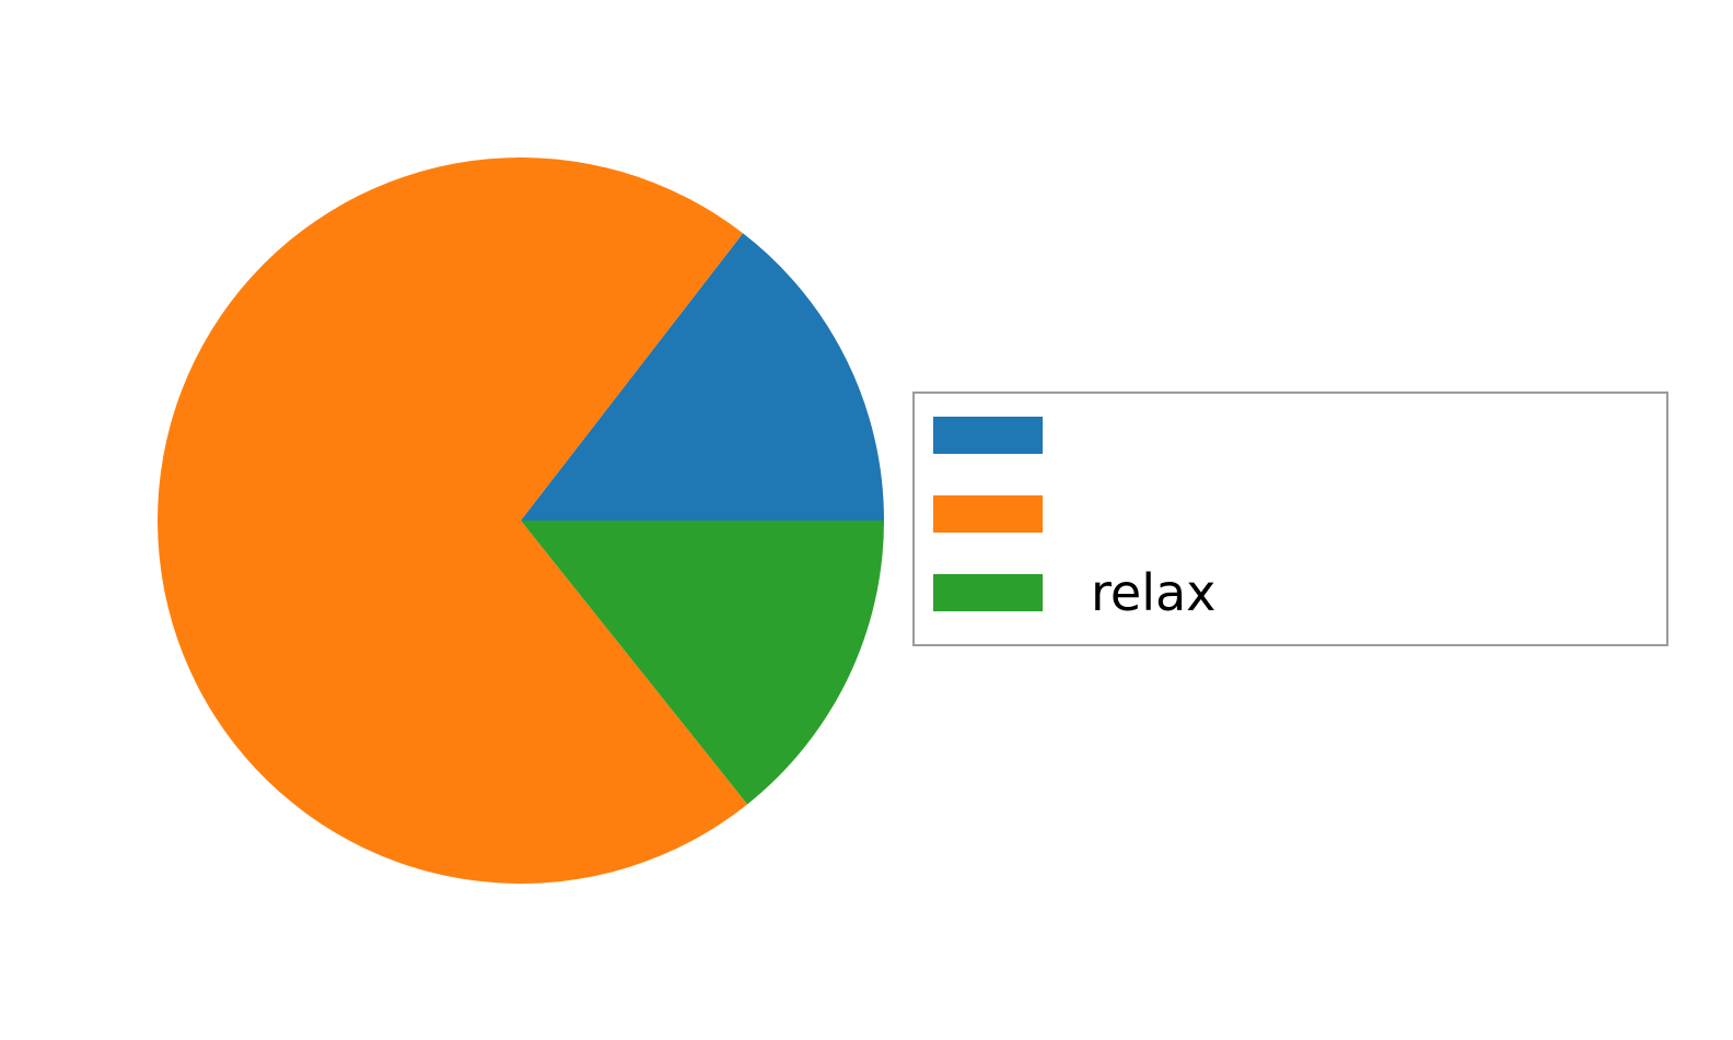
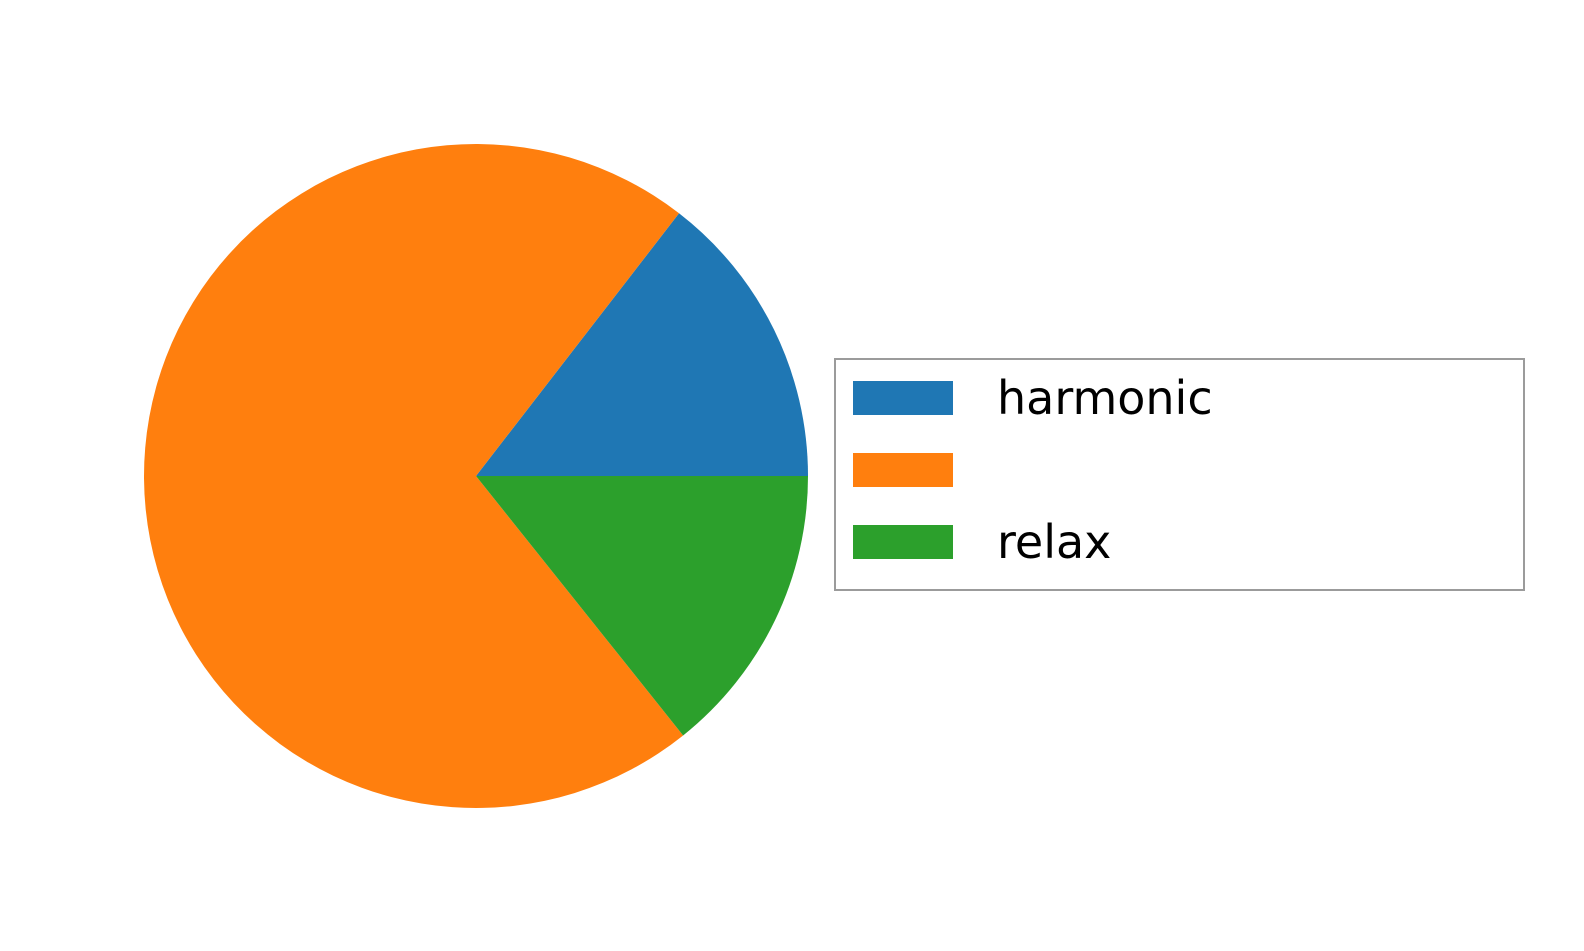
+ harmonic
  relax
